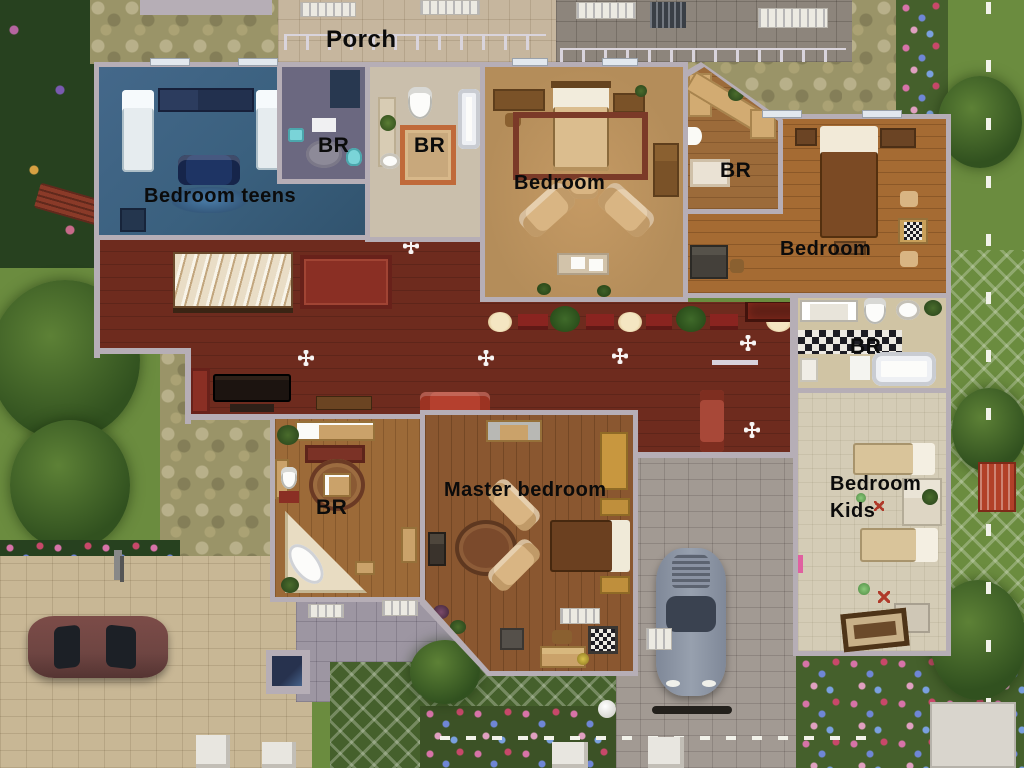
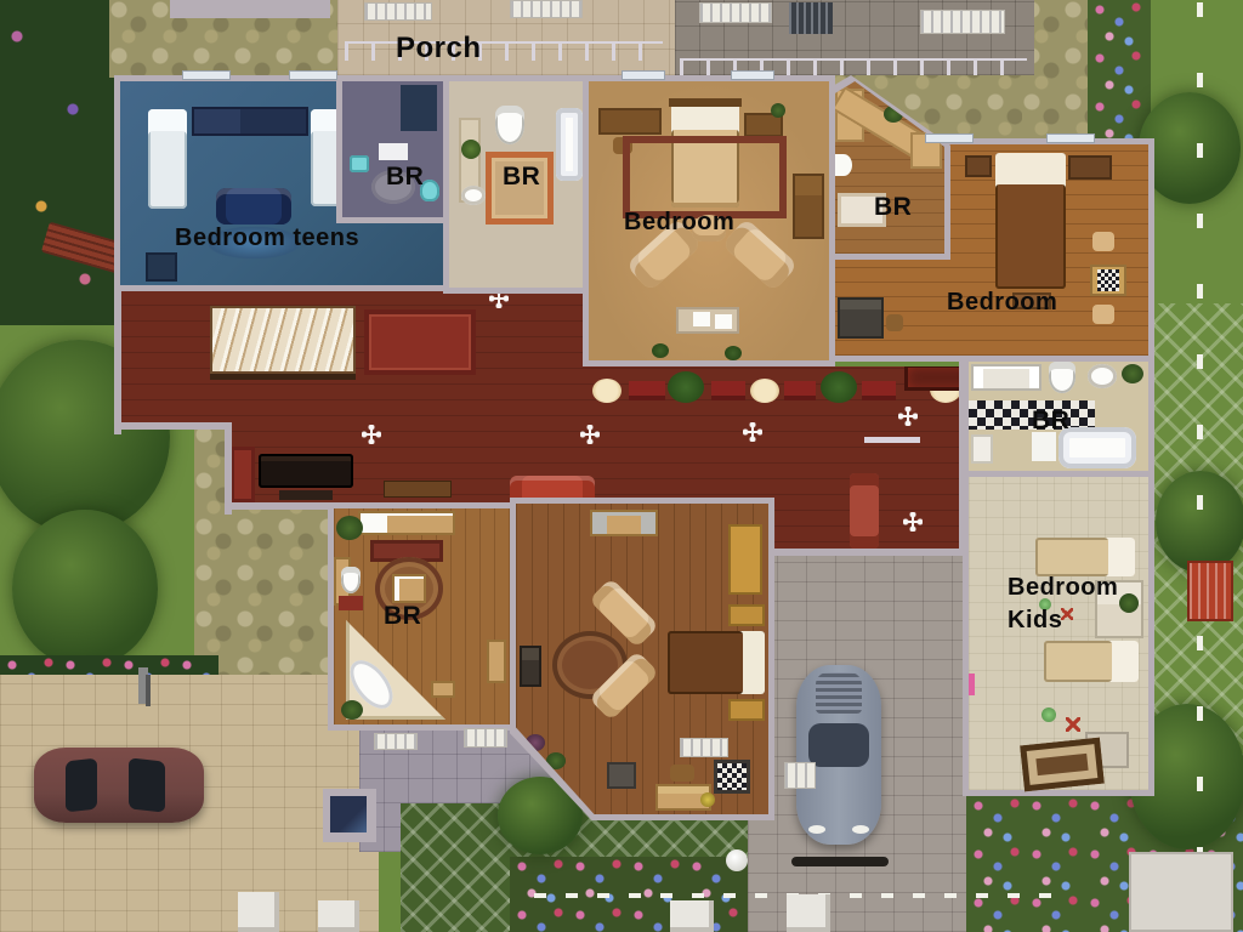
  Porch
  Bedroom teens
  BR
  BR
  Bedroom
  BR
  Bedroom
  BR
- Master bedroom
  BR
  Bedroom
  Kids
